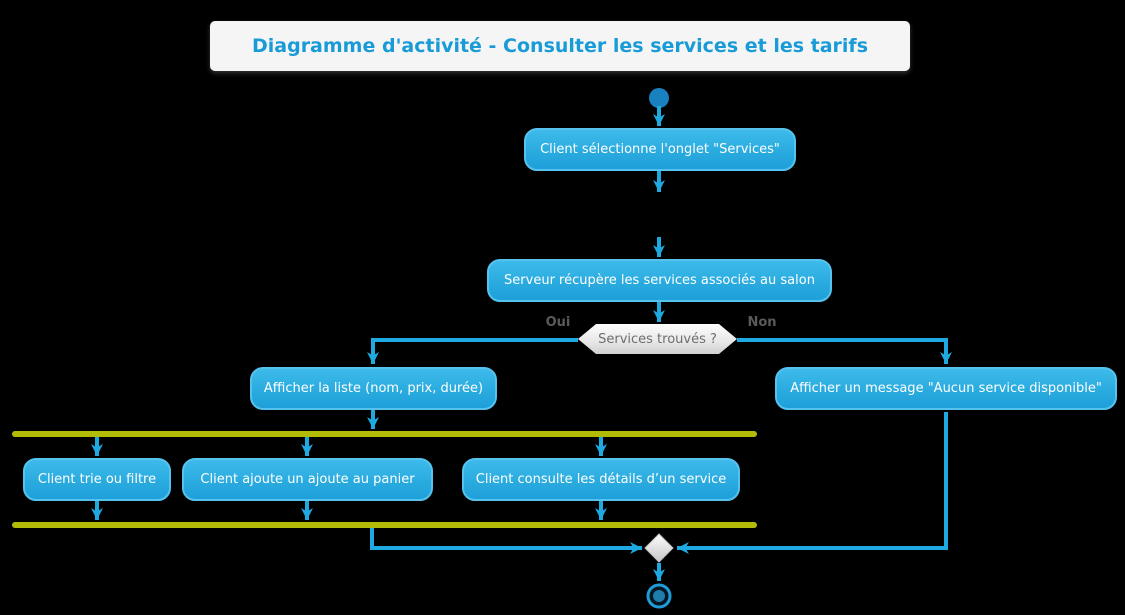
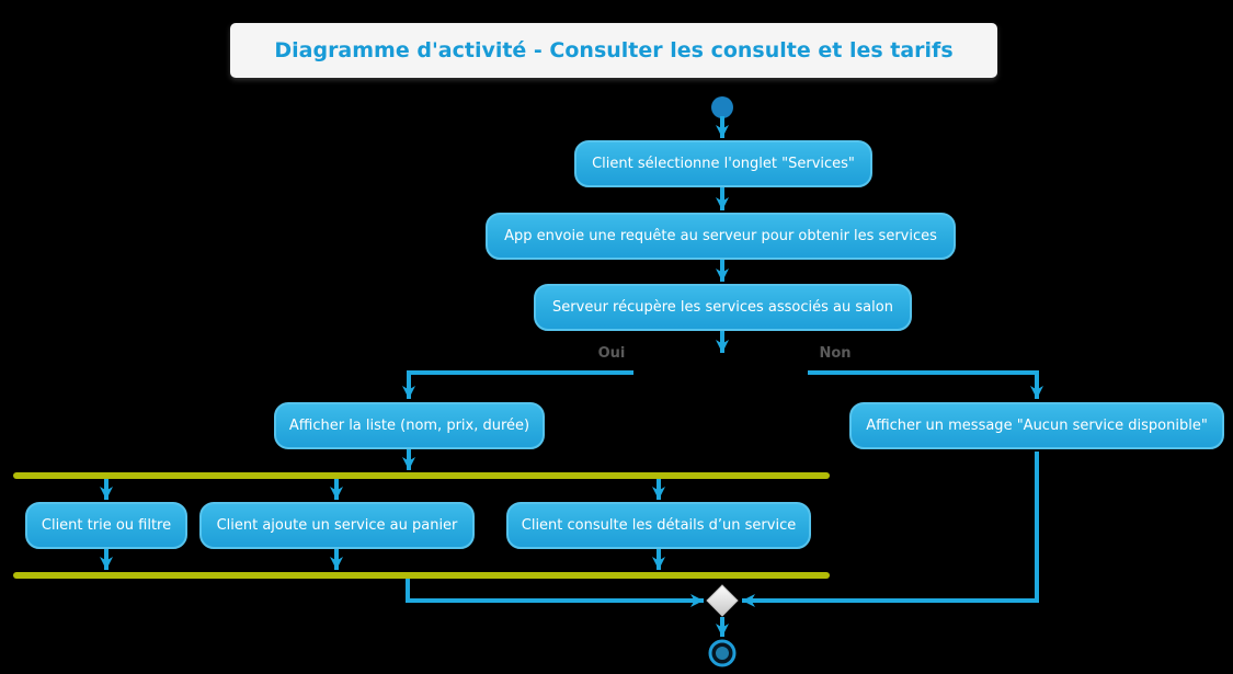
- Diagramme d'activité - Consulter les services et les tarifs
+ Diagramme d'activité - Consulter les consulte et les tarifs
  Client sélectionne l'onglet "Services"
+ App envoie une requête au serveur pour obtenir les services
  Serveur récupère les services associés au salon
- Services trouvés ?
  Oui
  Non
  Afficher la liste (nom, prix, durée)
  Afficher un message "Aucun service disponible"
  Client trie ou filtre
- Client ajoute un ajoute au panier
+ Client ajoute un service au panier
  Client consulte les détails d’un service
